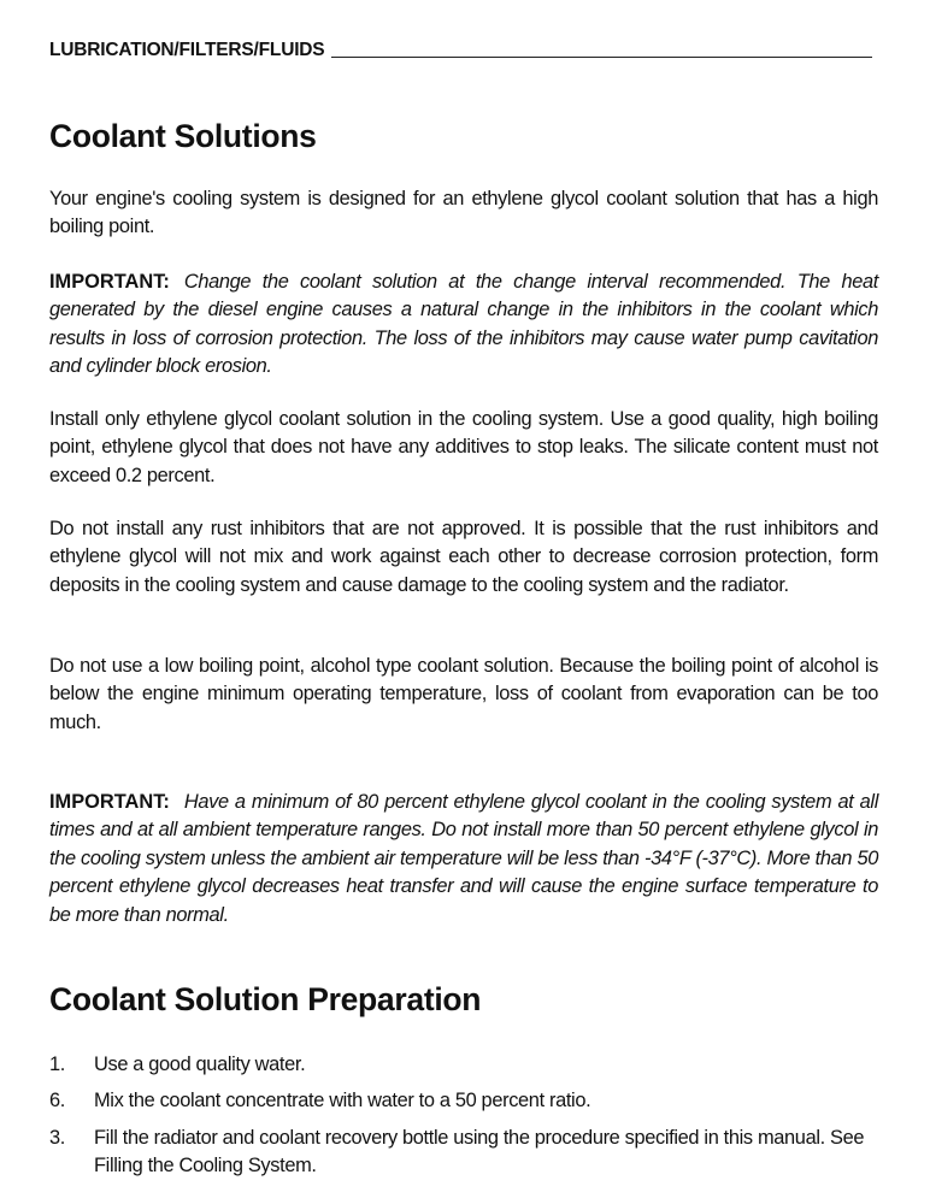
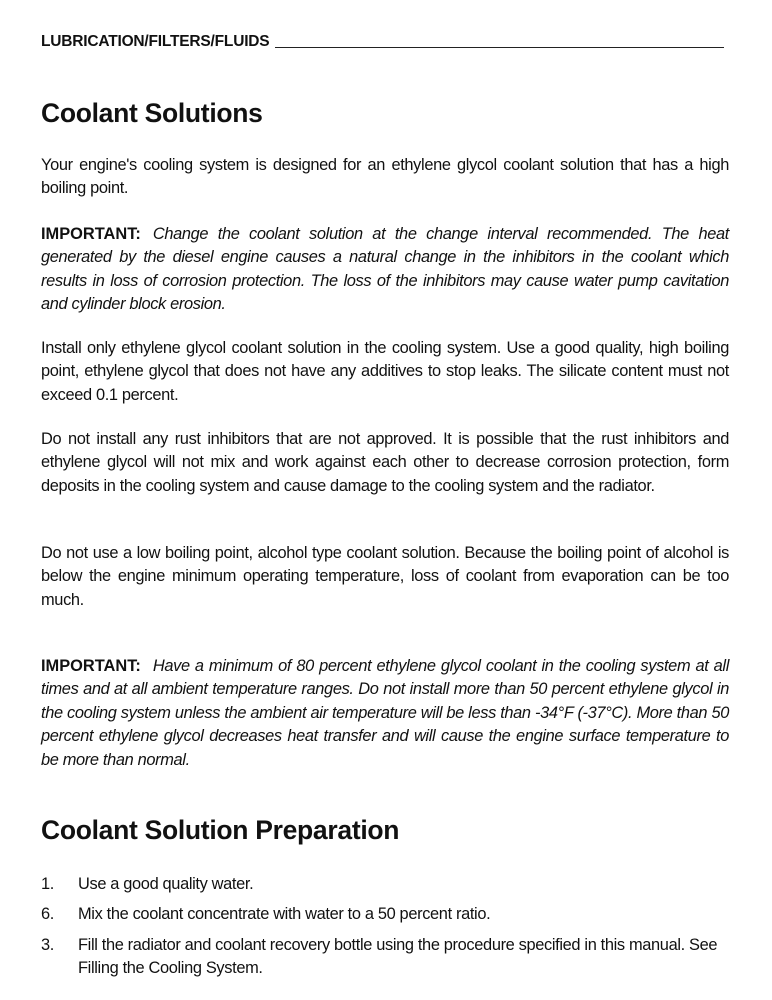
  LUBRICATION/FILTERS/FLUIDS
  Coolant Solutions
  Your engine's cooling system is designed for an ethylene glycol coolant solution that has a high boiling point.
  IMPORTANT: Change the coolant solution at the change interval recommended. The heat generated by the diesel engine causes a natural change in the inhibitors in the coolant which results in loss of corrosion protection. The loss of the inhibitors may cause water pump cavitation and cylinder block erosion.
- Install only ethylene glycol coolant solution in the cooling system. Use a good quality, high boiling point, ethylene glycol that does not have any additives to stop leaks. The silicate content must not exceed 0.2 percent.
+ Install only ethylene glycol coolant solution in the cooling system. Use a good quality, high boiling point, ethylene glycol that does not have any additives to stop leaks. The silicate content must not exceed 0.1 percent.
  Do not install any rust inhibitors that are not approved. It is possible that the rust inhibitors and ethylene glycol will not mix and work against each other to decrease corrosion protection, form deposits in the cooling system and cause damage to the cooling system and the radiator.
  Do not use a low boiling point, alcohol type coolant solution. Because the boiling point of alcohol is below the engine minimum operating temperature, loss of coolant from evaporation can be too much.
  IMPORTANT: Have a minimum of 80 percent ethylene glycol coolant in the cooling system at all times and at all ambient temperature ranges. Do not install more than 50 percent ethylene glycol in the cooling system unless the ambient air temperature will be less than -34°F (-37°C). More than 50 percent ethylene glycol decreases heat transfer and will cause the engine surface temperature to be more than normal.
  Coolant Solution Preparation
  1.
  Use a good quality water.
  6.
  Mix the coolant concentrate with water to a 50 percent ratio.
  3.
  Fill the radiator and coolant recovery bottle using the procedure specified in this manual. See Filling the Cooling System.
